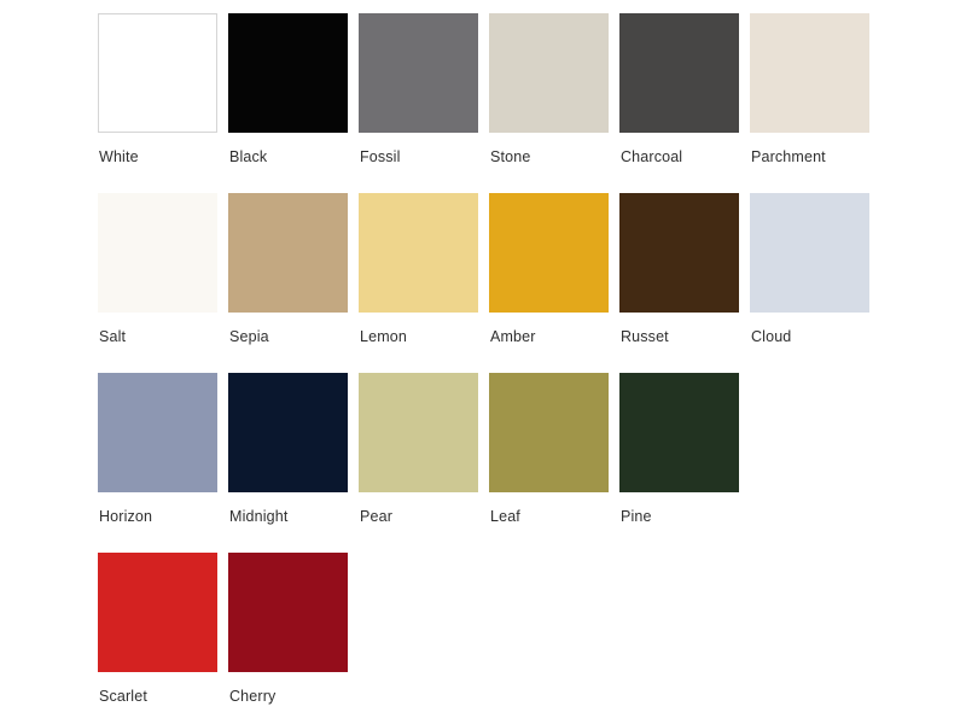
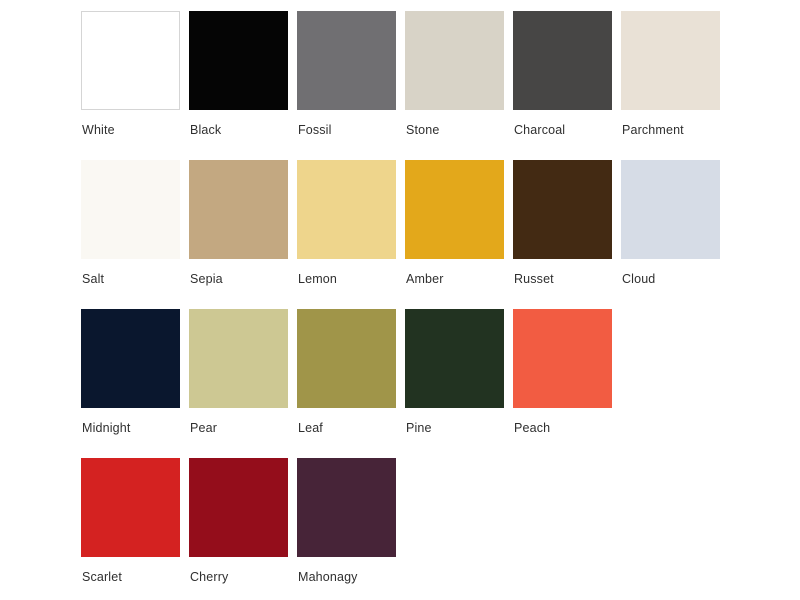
  White
  Black
  Fossil
  Stone
  Charcoal
  Parchment
  Salt
  Sepia
  Lemon
  Amber
  Russet
  Cloud
- Horizon
  Midnight
  Pear
  Leaf
  Pine
+ Peach
  Scarlet
  Cherry
+ Mahonagy
